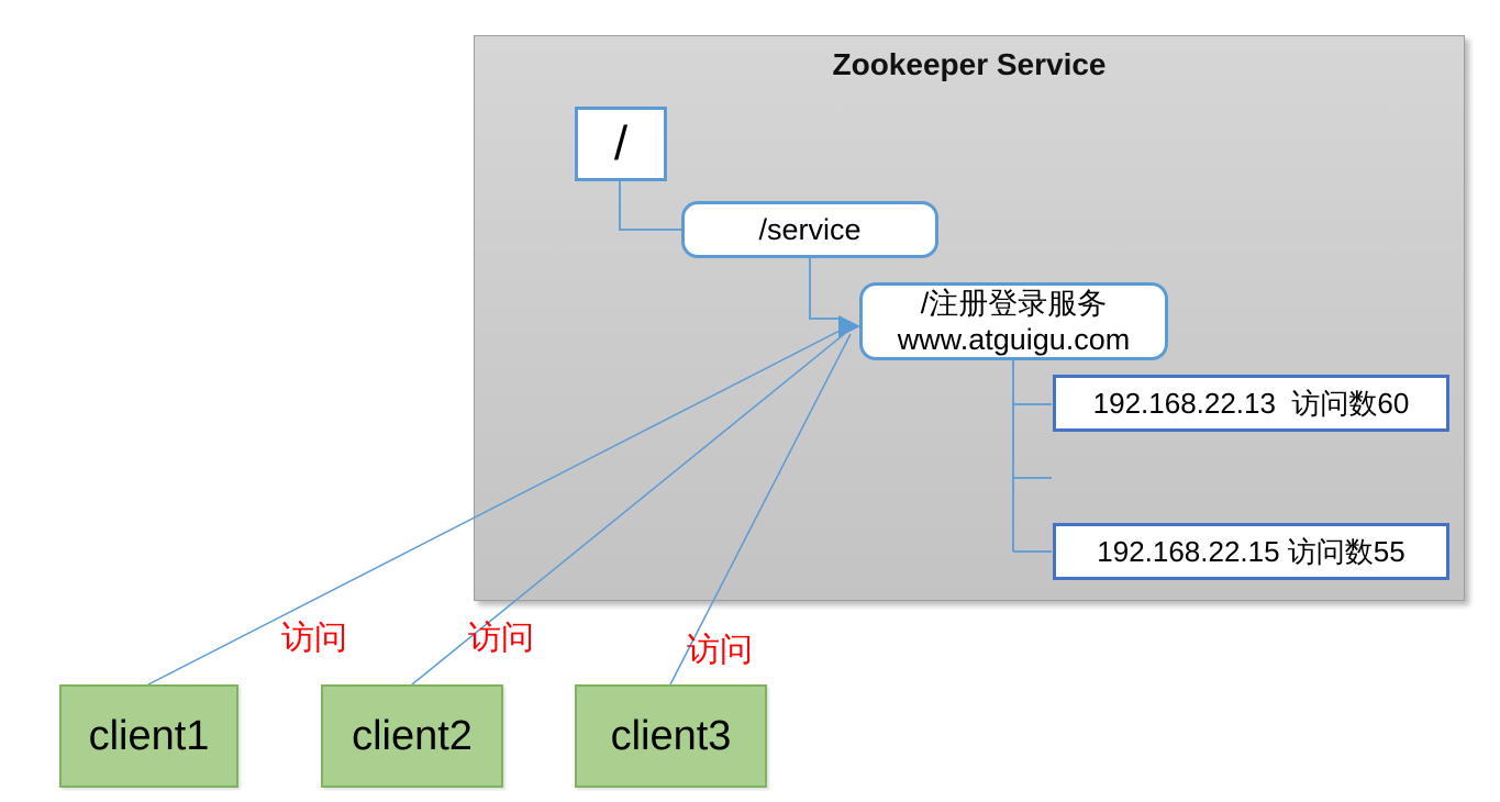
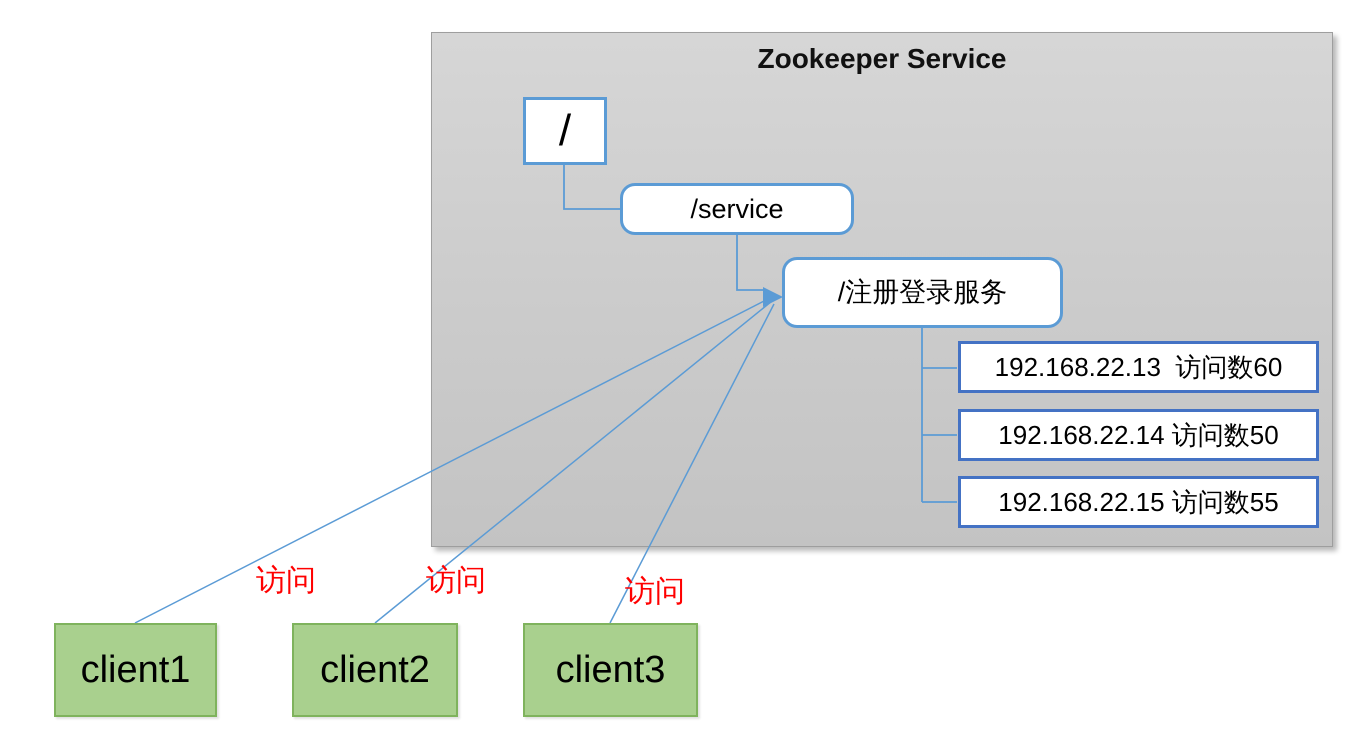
  Zookeeper Service
  /
  /service
  /注册登录服务
- www.atguigu.com
  192.168.22.13 访问数60
+ 192.168.22.14 访问数50
  192.168.22.15 访问数55
  client1
  client2
  client3
  访问
  访问
  访问
